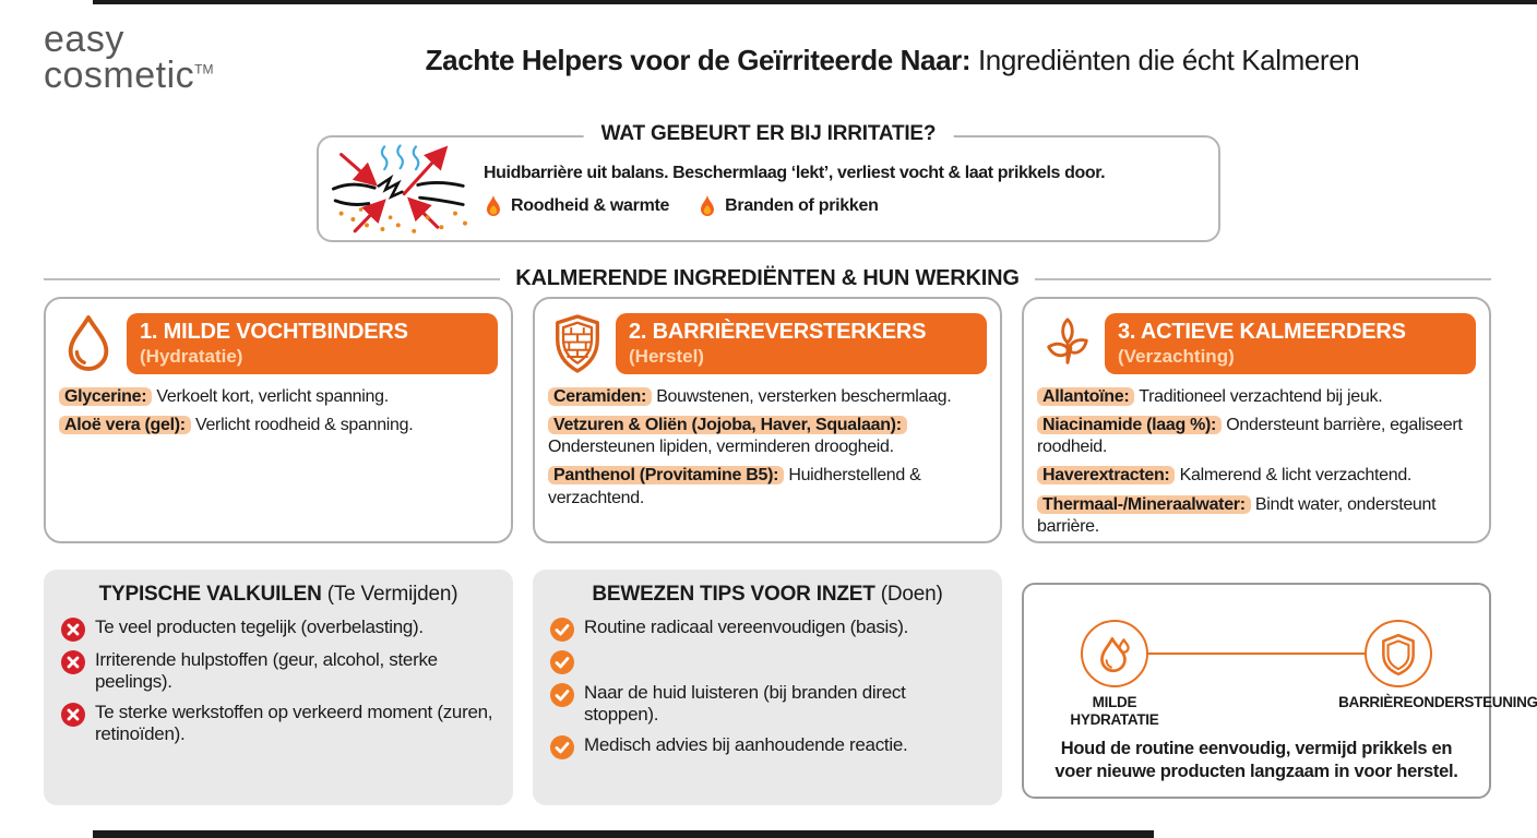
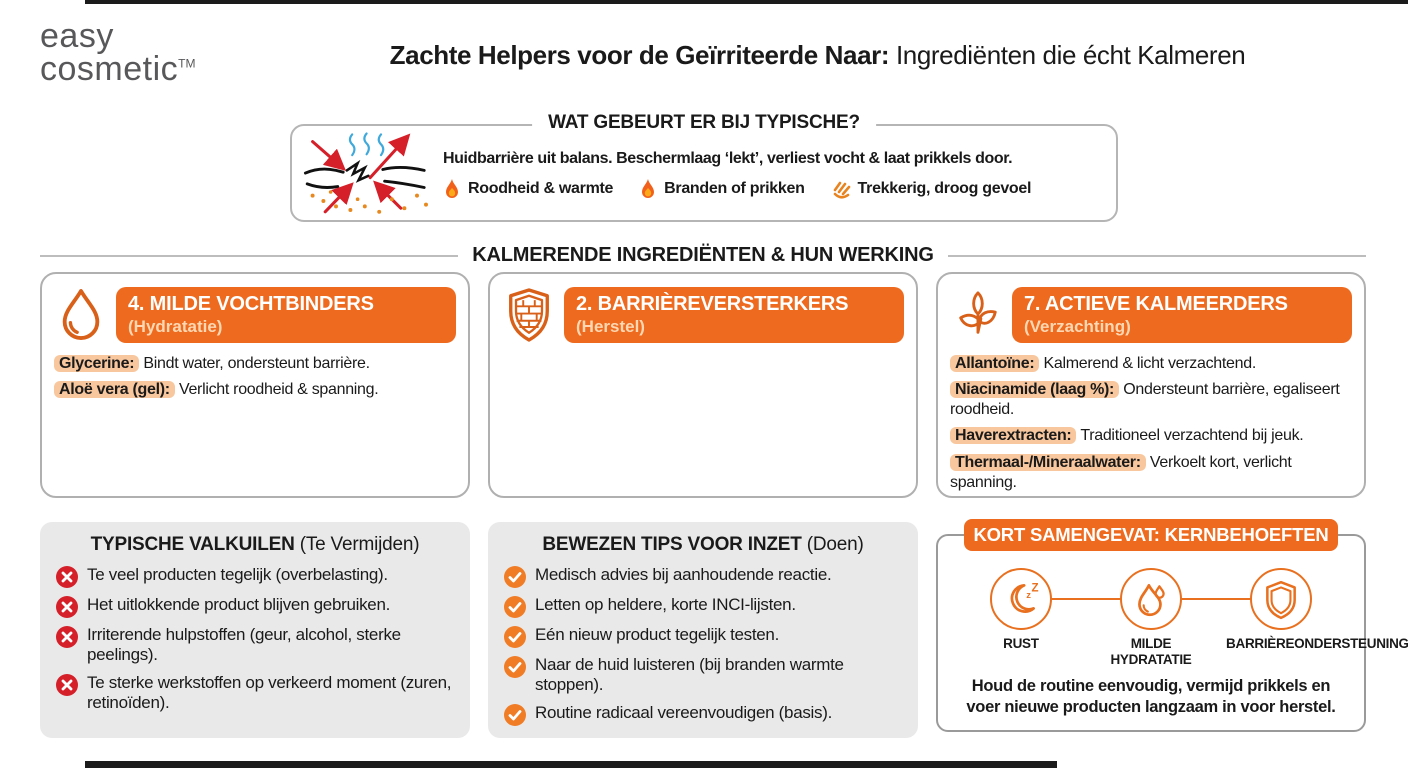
  easy
  cosmeticTM
  Zachte Helpers voor de Geïrriteerde Naar: Ingrediënten die écht Kalmeren
- WAT GEBEURT ER BIJ IRRITATIE?
+ WAT GEBEURT ER BIJ TYPISCHE?
  Huidbarrière uit balans. Beschermlaag ‘lekt’, verliest vocht & laat prikkels door.
  Roodheid & warmte
  Branden of prikken
+ Trekkerig, droog gevoel
  KALMERENDE INGREDIËNTEN & HUN WERKING
- 1. MILDE VOCHTBINDERS
+ 4. MILDE VOCHTBINDERS
  (Hydratatie)
- Glycerine: Verkoelt kort, verlicht spanning.
+ Glycerine: Bindt water, ondersteunt barrière.
  Aloë vera (gel): Verlicht roodheid & spanning.
  2. BARRIÈREVERSTERKERS
  (Herstel)
- Ceramiden: Bouwstenen, versterken beschermlaag.
- Vetzuren & Oliën (Jojoba, Haver, Squalaan): Ondersteunen lipiden, verminderen droogheid.
- Panthenol (Provitamine B5): Huidherstellend & verzachtend.
- 3. ACTIEVE KALMEERDERS
+ 7. ACTIEVE KALMEERDERS
  (Verzachting)
- Allantoïne: Traditioneel verzachtend bij jeuk.
+ Allantoïne: Kalmerend & licht verzachtend.
  Niacinamide (laag %): Ondersteunt barrière, egaliseert roodheid.
- Haverextracten: Kalmerend & licht verzachtend.
+ Haverextracten: Traditioneel verzachtend bij jeuk.
- Thermaal-/Mineraalwater: Bindt water, ondersteunt barrière.
+ Thermaal-/Mineraalwater: Verkoelt kort, verlicht spanning.
  TYPISCHE VALKUILEN (Te Vermijden)
  Te veel producten tegelijk (overbelasting).
+ Het uitlokkende product blijven gebruiken.
  Irriterende hulpstoffen (geur, alcohol, sterke peelings).
  Te sterke werkstoffen op verkeerd moment (zuren, retinoïden).
  BEWEZEN TIPS VOOR INZET (Doen)
- Routine radicaal vereenvoudigen (basis).
+ Medisch advies bij aanhoudende reactie.
+ Letten op heldere, korte INCI-lijsten.
+ Eén nieuw product tegelijk testen.
- Naar de huid luisteren (bij branden direct stoppen).
+ Naar de huid luisteren (bij branden warmte stoppen).
- Medisch advies bij aanhoudende reactie.
+ Routine radicaal vereenvoudigen (basis).
+ KORT SAMENGEVAT: KERNBEHOEFTEN
+ z
+ Z
+ RUST
  MILDE HYDRATATIE
  BARRIÈREONDERSTEUNING
  Houd de routine eenvoudig, vermijd prikkels en voer nieuwe producten langzaam in voor herstel.
